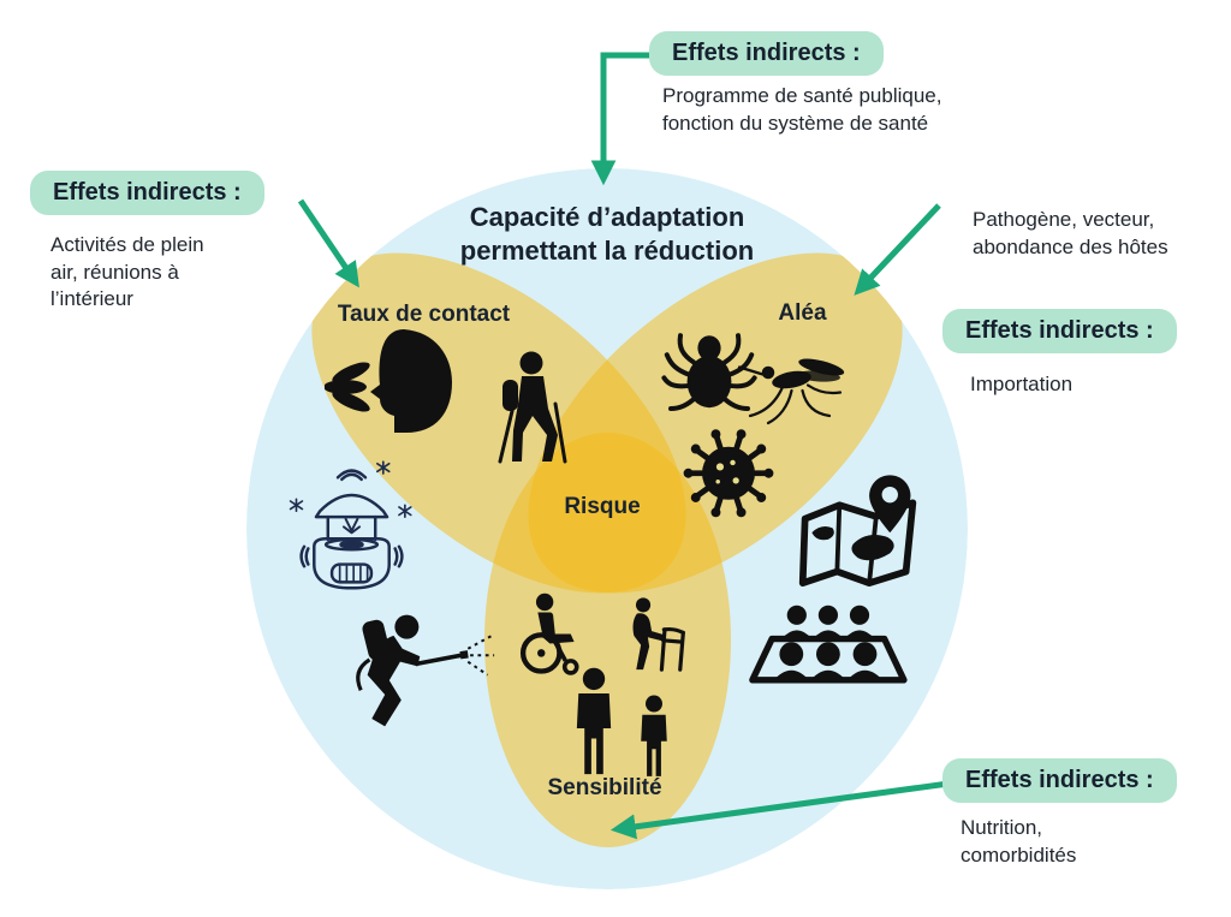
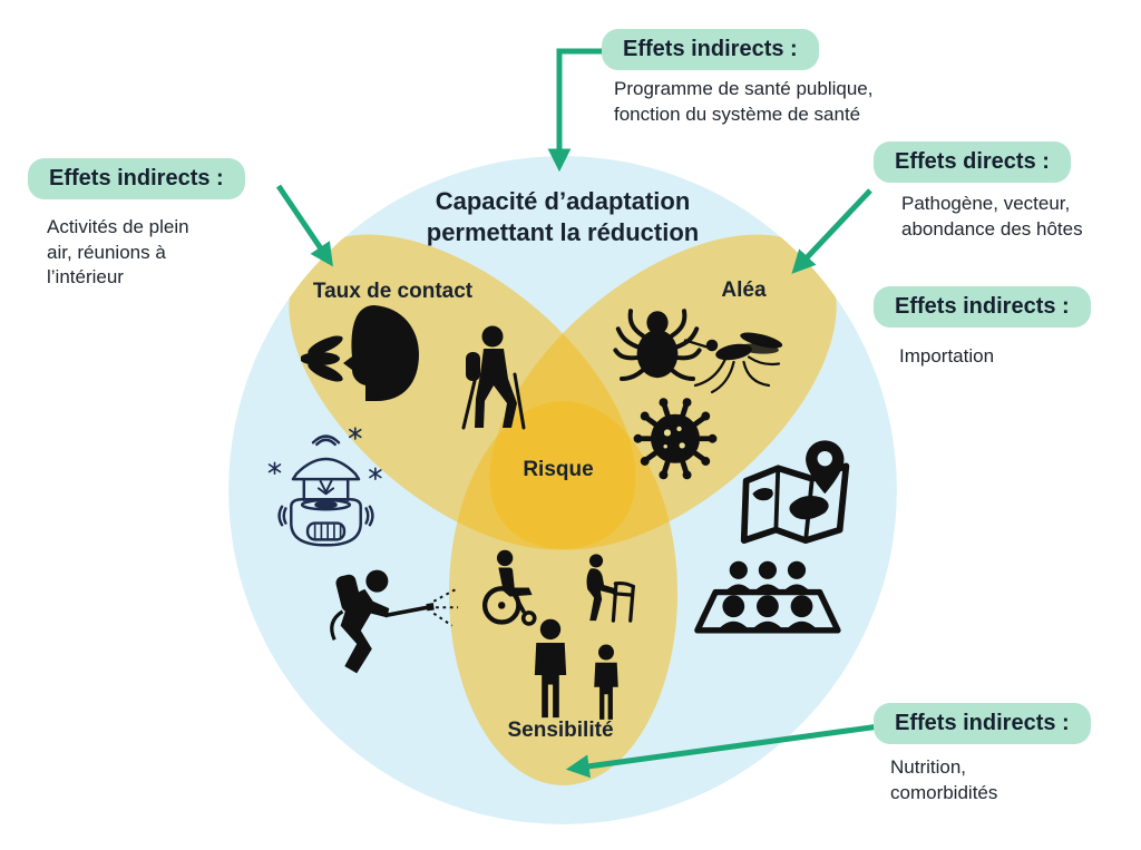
  Capacité d’adaptation
  permettant la réduction
  Taux de contact
  Aléa
  Sensibilité
  Risque
  Effets indirects :
  Programme de santé publique,
  fonction du système de santé
  Effets indirects :
  Activités de plein
  air, réunions à
  l’intérieur
+ Effets directs :
  Pathogène, vecteur,
  abondance des hôtes
  Effets indirects :
  Importation
  Effets indirects :
  Nutrition,
  comorbidités
